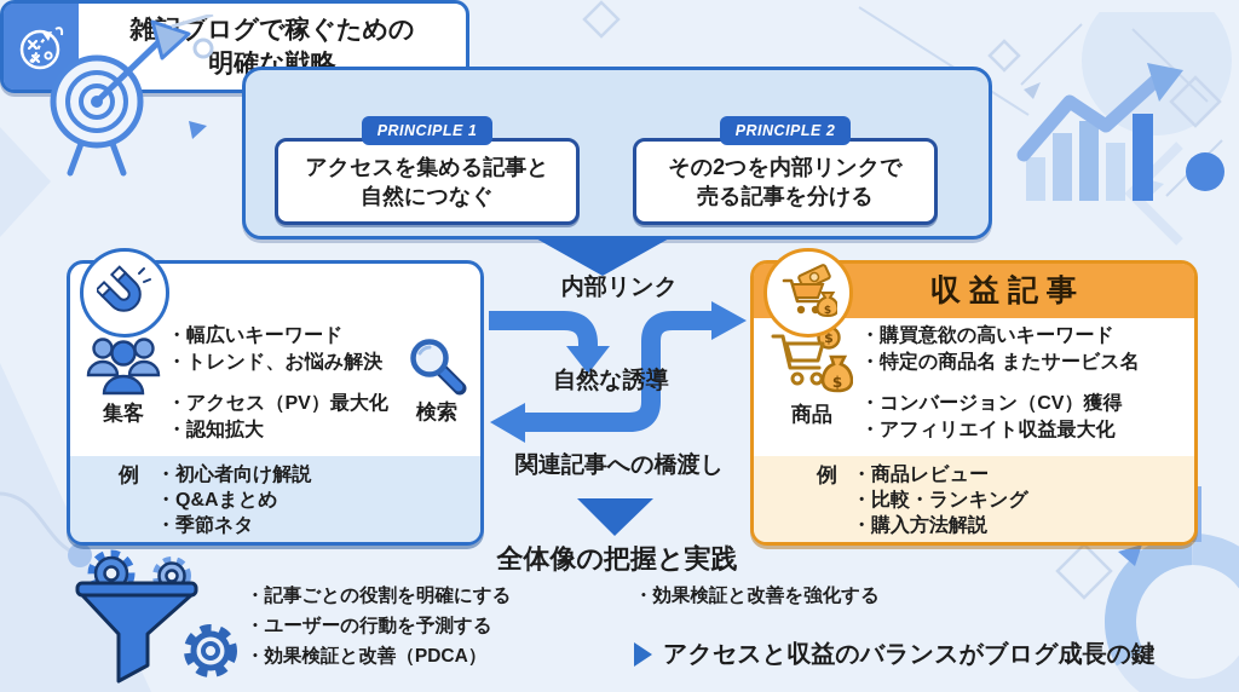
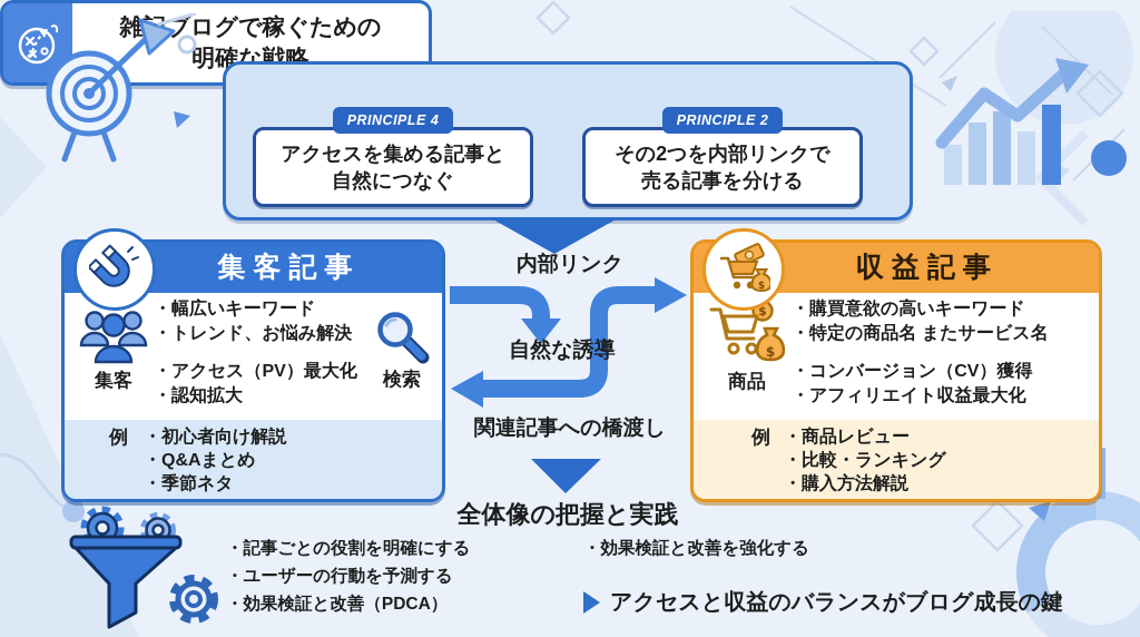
- PRINCIPLE 1
+ PRINCIPLE 4
  アクセスを集める記事と
  自然につなぐ
  PRINCIPLE 2
  その2つを内部リンクで
  売る記事を分ける
  雑ブログで稼ぐための
  明確な戦略
  内部リンク
  自然な誘導
  関連記事への橋渡し
+ 集客記事
  集客
  幅広いキーワード
  トレンド、お悩み解決
  アクセス（PV）最大化
  認知拡大
  検索
  例
  初心者向け解説
  Q&Aまとめ
  季節ネタ
  $
  収益記事
  $
  $
  商品
  購買意欲の高いキーワード
  特定の商品名 またサービス名
  コンバージョン（CV）獲得
  アフィリエイト収益最大化
  例
  商品レビュー
  比較・ランキング
  購入方法解説
  全体像の把握と実践
  記事ごとの役割を明確にする
  ユーザーの行動を予測する
  効果検証と改善（PDCA）
  効果検証と改善を強化する
  アクセスと収益のバランスがブログ成長の鍵
